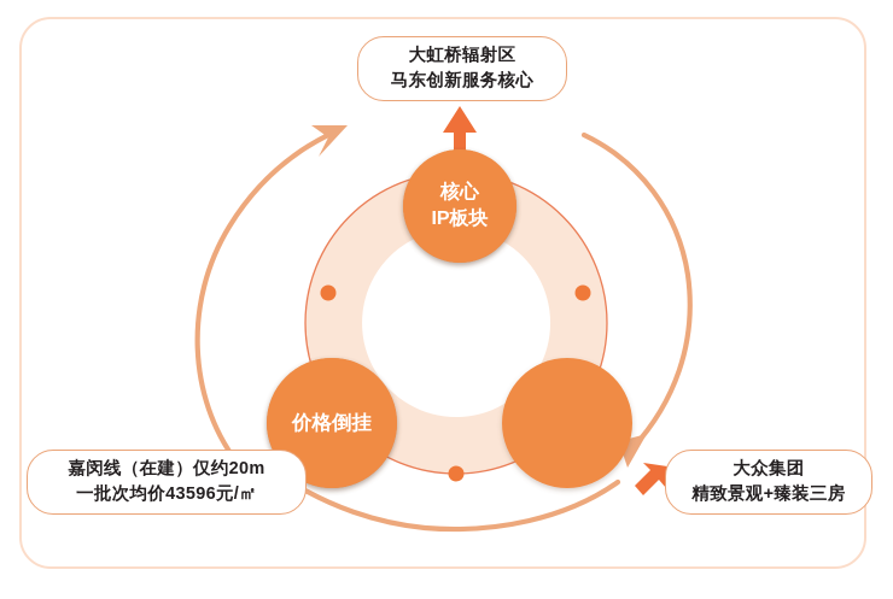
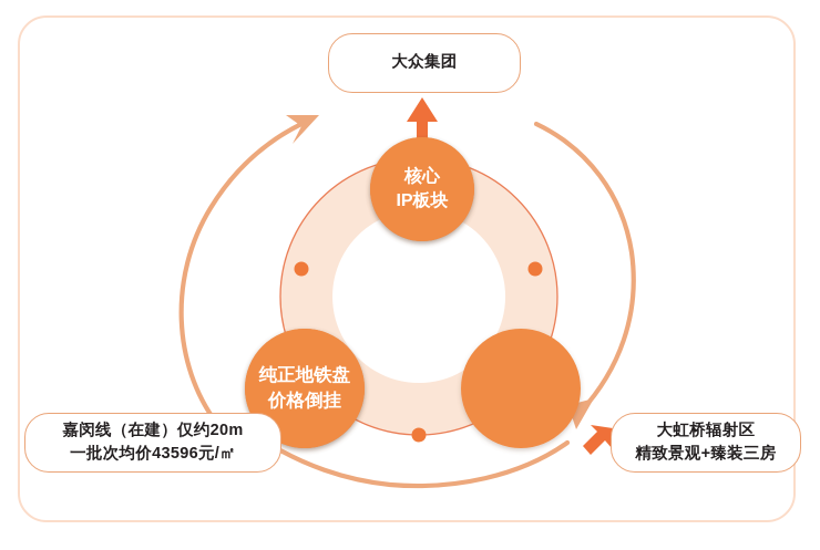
  核心
  IP板块
+ 纯正地铁盘
  价格倒挂
- 大虹桥辐射区
+ 大众集团
- 马东创新服务核心
  嘉闵线（在建）仅约20m
  一批次均价43596元/㎡
- 大众集团
+ 大虹桥辐射区
  精致景观+臻装三房
